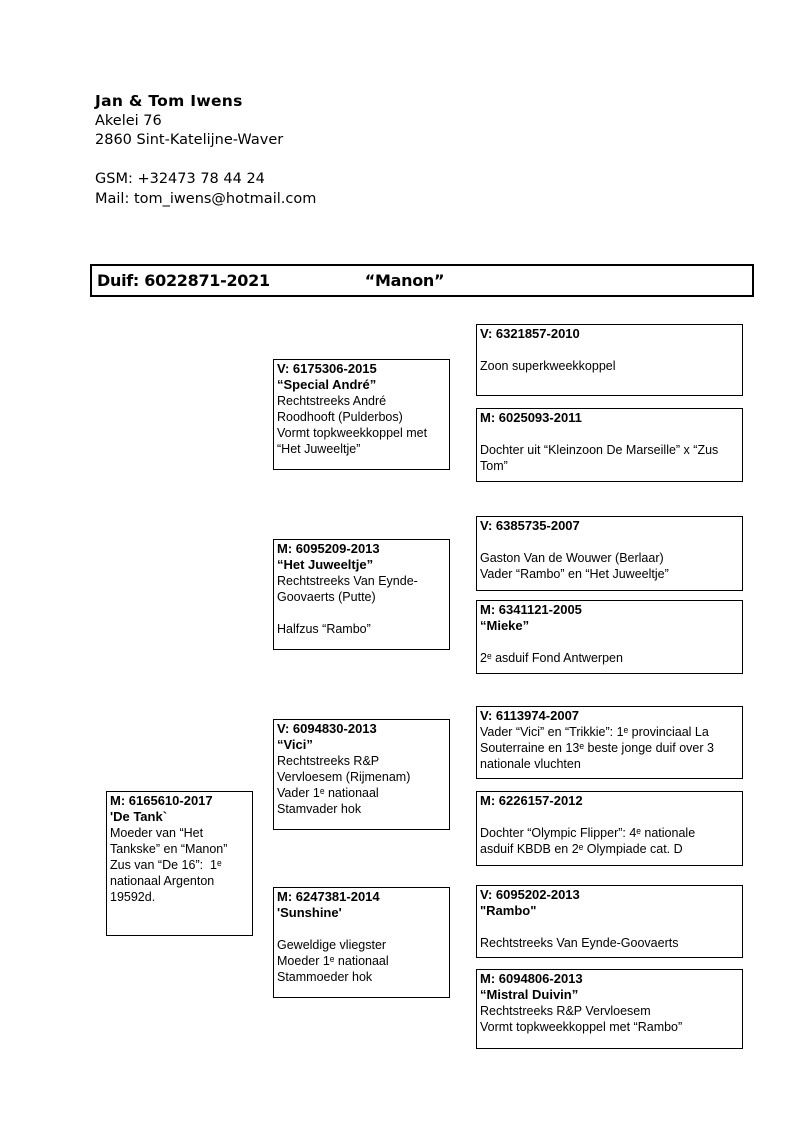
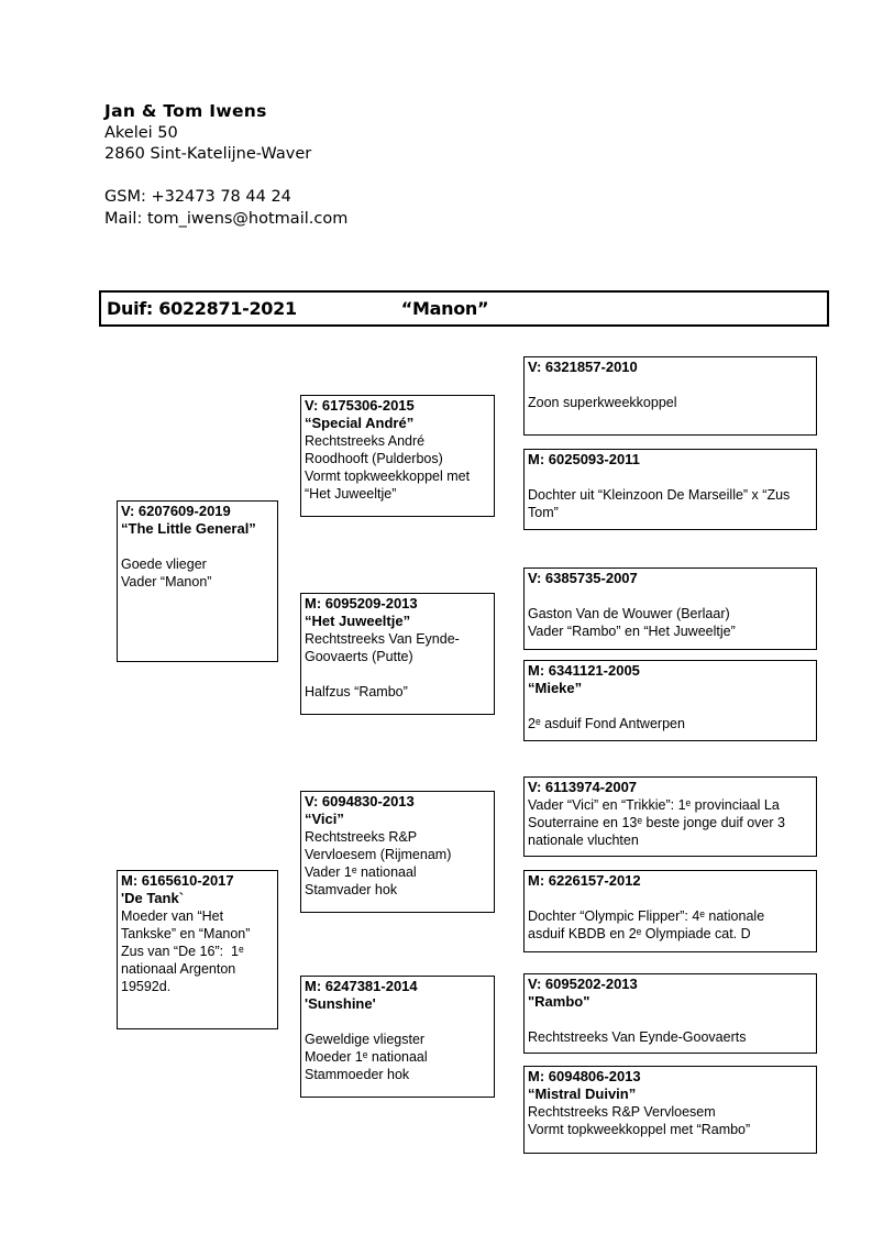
  Jan & Tom Iwens
- Akelei 76
+ Akelei 50
  2860 Sint-Katelijne-Waver
  GSM: +32473 78 44 24
  Mail: tom_iwens@hotmail.com
  Duif: 6022871-2021
  “Manon”
+ V: 6207609-2019
+ “The Little General”
+ Goede vlieger
+ Vader “Manon”
  M: 6165610-2017
  'De Tank`
  Moeder van “Het
  Tankske” en “Manon”
  Zus van “De 16”: 1ᵉ
  nationaal Argenton
  19592d.
  V: 6175306-2015
  “Special André”
  Rechtstreeks André
  Roodhooft (Pulderbos)
  Vormt topkweekkoppel met
  “Het Juweeltje”
  M: 6095209-2013
  “Het Juweeltje”
  Rechtstreeks Van Eynde-
  Goovaerts (Putte)
  Halfzus “Rambo”
  V: 6094830-2013
  “Vici”
  Rechtstreeks R&P
  Vervloesem (Rijmenam)
  Vader 1ᵉ nationaal
  Stamvader hok
  M: 6247381-2014
  'Sunshine'
  Geweldige vliegster
  Moeder 1ᵉ nationaal
  Stammoeder hok
  V: 6321857-2010
  Zoon superkweekkoppel
  M: 6025093-2011
  Dochter uit “Kleinzoon De Marseille” x “Zus
  Tom”
  V: 6385735-2007
  Gaston Van de Wouwer (Berlaar)
  Vader “Rambo” en “Het Juweeltje”
  M: 6341121-2005
  “Mieke”
  2ᵉ asduif Fond Antwerpen
  V: 6113974-2007
  Vader “Vici” en “Trikkie”: 1ᵉ provinciaal La
  Souterraine en 13ᵉ beste jonge duif over 3
  nationale vluchten
  M: 6226157-2012
  Dochter “Olympic Flipper”: 4ᵉ nationale
  asduif KBDB en 2ᵉ Olympiade cat. D
  V: 6095202-2013
  "Rambo"
  Rechtstreeks Van Eynde-Goovaerts
  M: 6094806-2013
  “Mistral Duivin”
  Rechtstreeks R&P Vervloesem
  Vormt topkweekkoppel met “Rambo”
